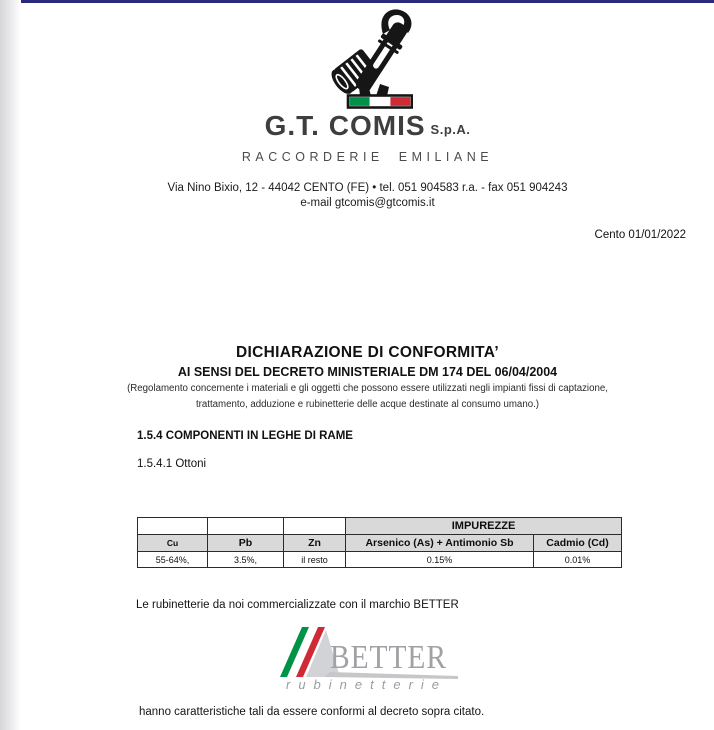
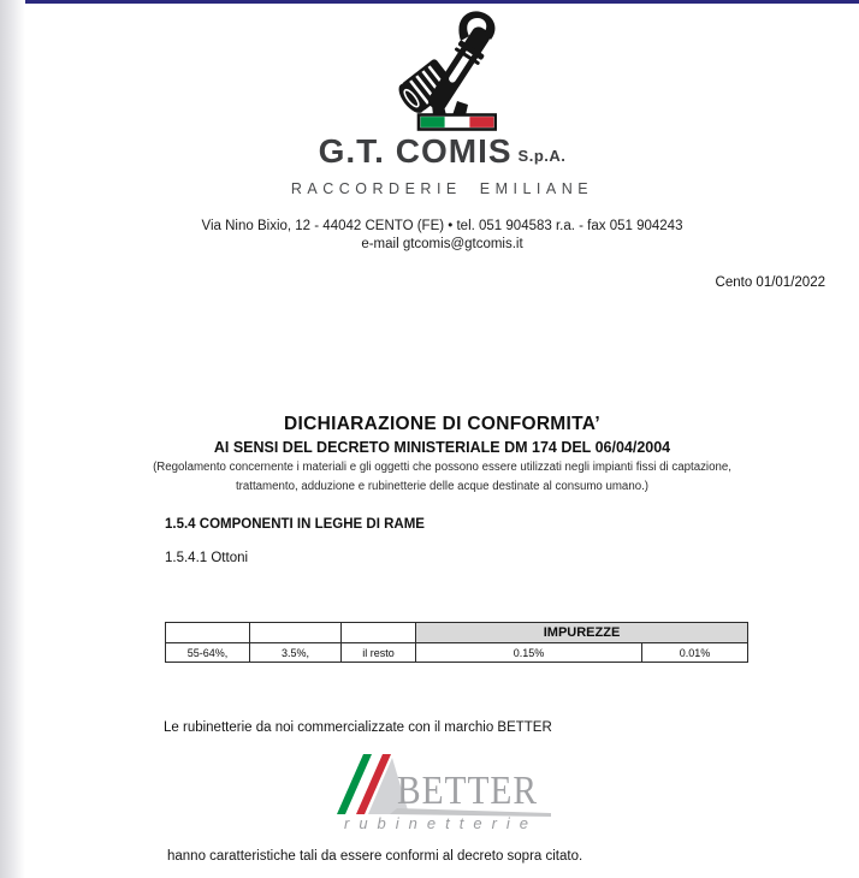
  G.T. COMIS S.p.A.
  RACCORDERIE EMILIANE
  Via Nino Bixio, 12 - 44042 CENTO (FE) • tel. 051 904583 r.a. - fax 051 904243
  e-mail gtcomis@gtcomis.it
  Cento 01/01/2022
  DICHIARAZIONE DI CONFORMITA’
  AI SENSI DEL DECRETO MINISTERIALE DM 174 DEL 06/04/2004
  (Regolamento concernente i materiali e gli oggetti che possono essere utilizzati negli impianti fissi di captazione,
  trattamento, adduzione e rubinetterie delle acque destinate al consumo umano.)
  1.5.4 COMPONENTI IN LEGHE DI RAME
  1.5.4.1 Ottoni
  			IMPUREZZE
- Cu	Pb	Zn	Arsenico (As) + Antimonio Sb	Cadmio (Cd)
  55-64%,	3.5%,	il resto	0.15%	0.01%
  Le rubinetterie da noi commercializzate con il marchio BETTER
  BETTER
  rubinetterie
  hanno caratteristiche tali da essere conformi al decreto sopra citato.
